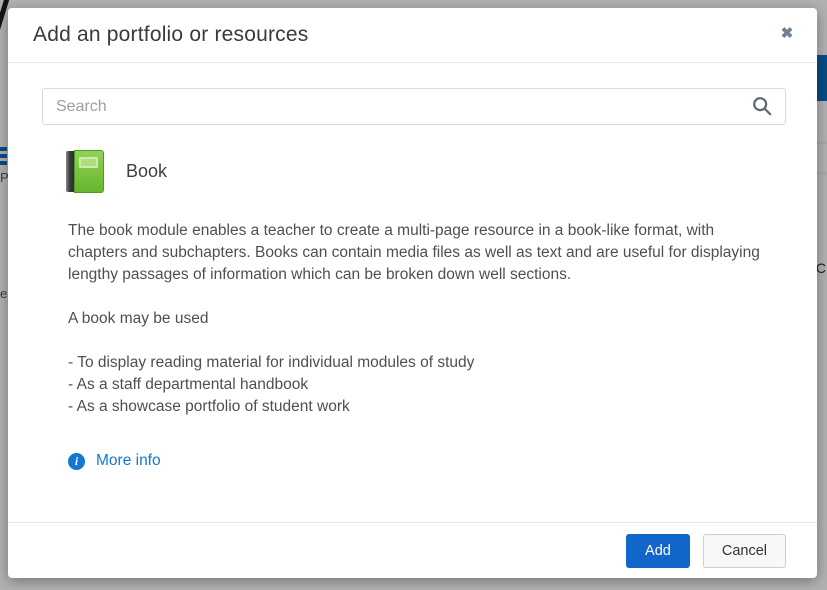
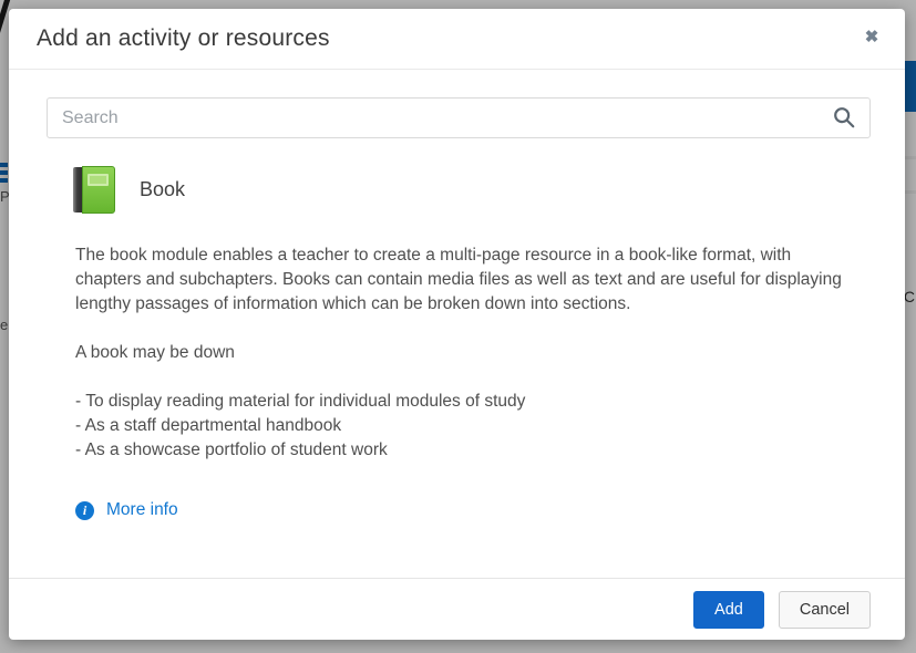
  P
  e
  C
- Add an portfolio or resources
+ Add an activity or resources
  ✖
  Search
  Book
- The book module enables a teacher to create a multi-page resource in a book-like format, with chapters and subchapters. Books can contain media files as well as text and are useful for displaying lengthy passages of information which can be broken down well sections.
+ The book module enables a teacher to create a multi-page resource in a book-like format, with chapters and subchapters. Books can contain media files as well as text and are useful for displaying lengthy passages of information which can be broken down into sections.
- A book may be used
+ A book may be down
  - To display reading material for individual modules of study
  - As a staff departmental handbook
  - As a showcase portfolio of student work
  i
  More info
  Add
  Cancel
